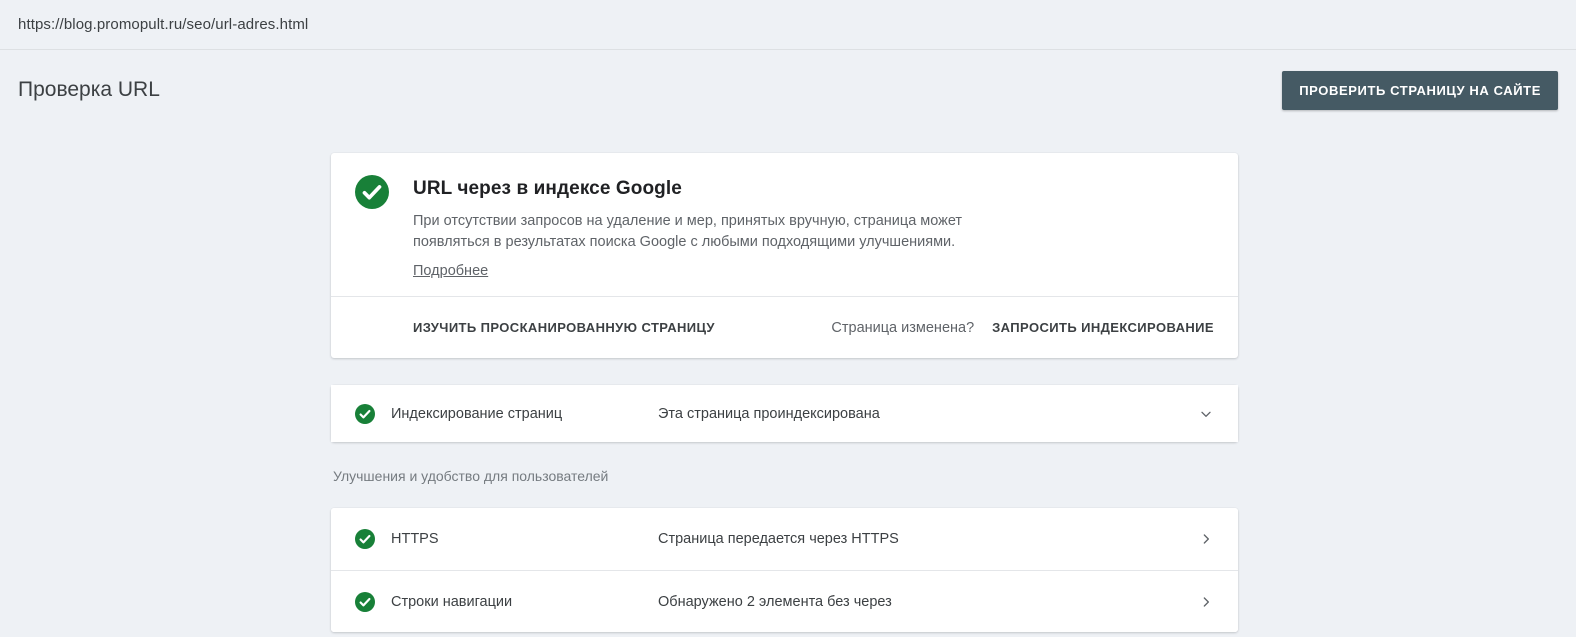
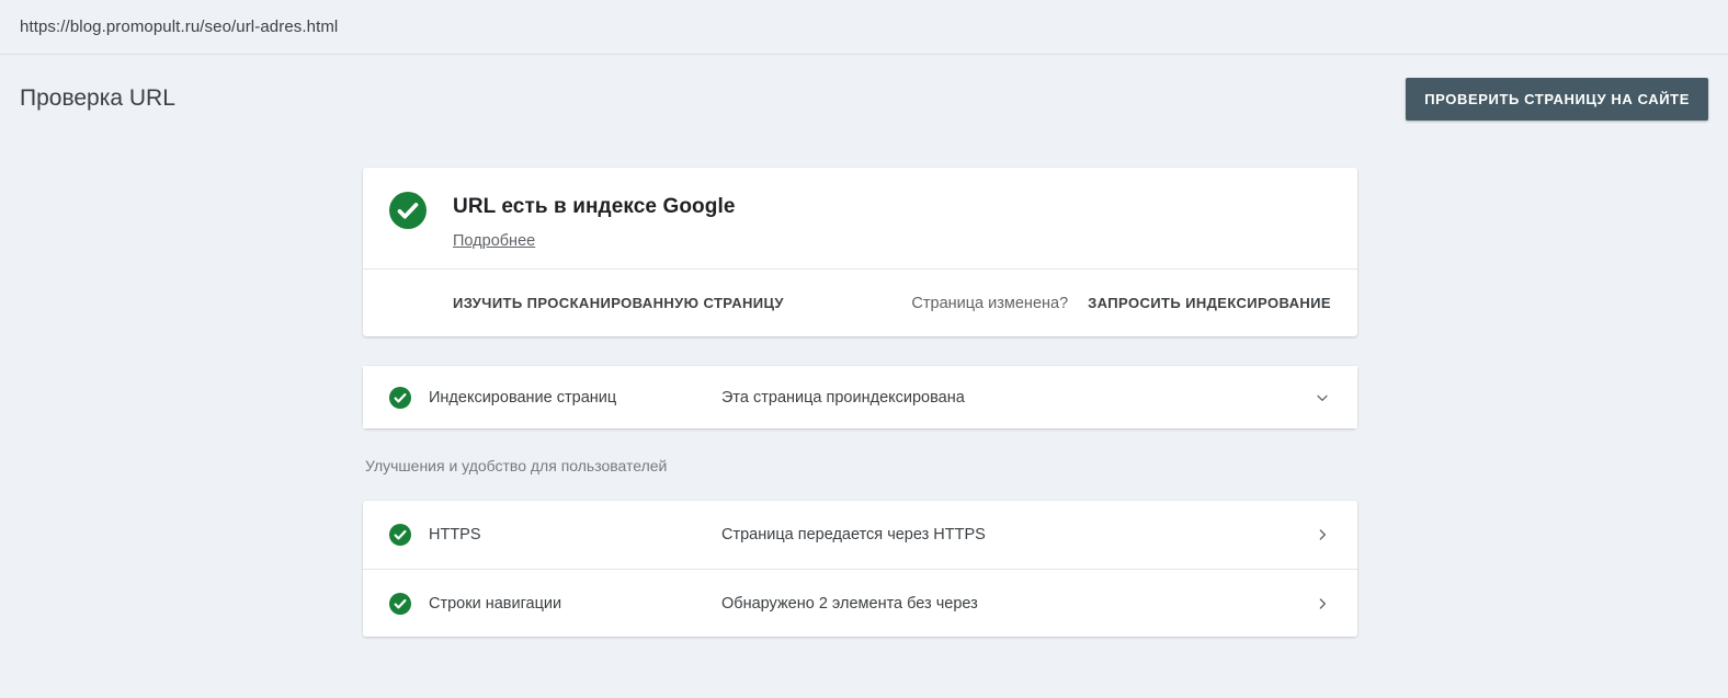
  https://blog.promopult.ru/seo/url-adres.html
  Проверка URL
  ПРОВЕРИТЬ СТРАНИЦУ НА САЙТЕ
- URL через в индексе Google
+ URL есть в индексе Google
- При отсутствии запросов на удаление и мер, принятых вручную, страница может появляться в результатах поиска Google с любыми подходящими улучшениями.
  Подробнее
  ИЗУЧИТЬ ПРОСКАНИРОВАННУЮ СТРАНИЦУ
  Страница изменена?
  ЗАПРОСИТЬ ИНДЕКСИРОВАНИЕ
  Индексирование страниц
  Эта страница проиндексирована
  Улучшения и удобство для пользователей
  HTTPS
  Страница передается через HTTPS
  Строки навигации
  Обнаружено 2 элемента без через
